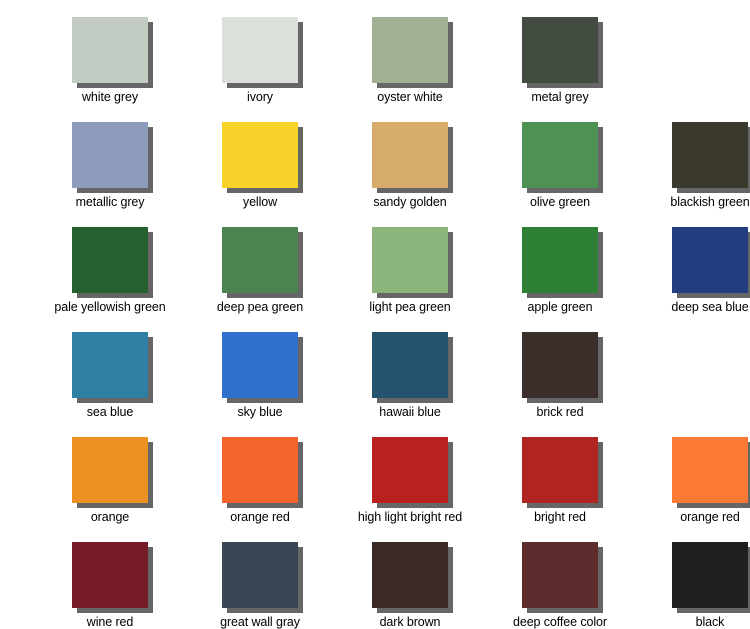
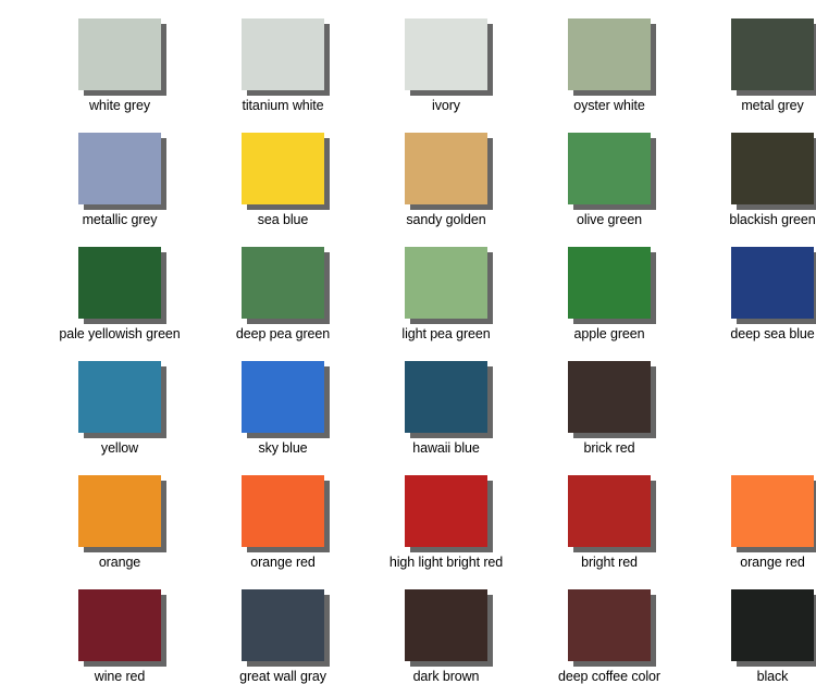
  white grey
+ titanium white
  ivory
  oyster white
  metal grey
  metallic grey
- yellow
+ sea blue
  sandy golden
  olive green
  blackish green
  pale yellowish green
  deep pea green
  light pea green
  apple green
  deep sea blue
- sea blue
+ yellow
  sky blue
  hawaii blue
  brick red
  orange
  orange red
  high light bright red
  bright red
  orange red
  wine red
  great wall gray
  dark brown
  deep coffee color
  black
